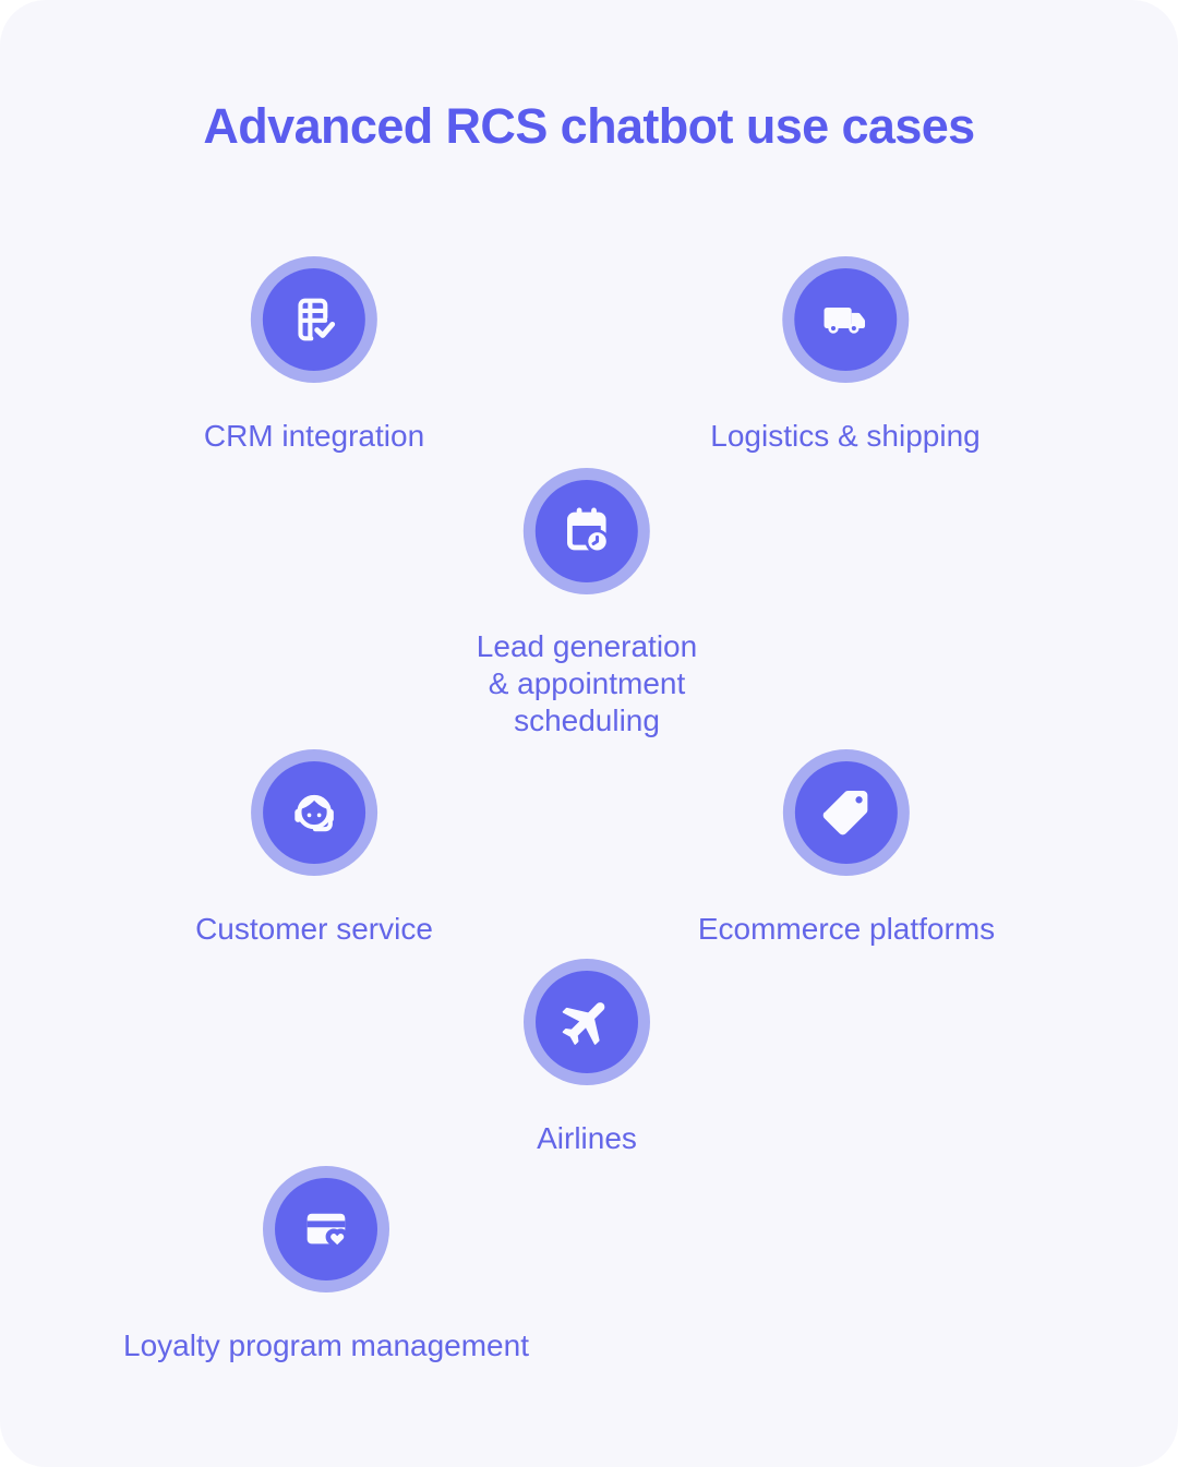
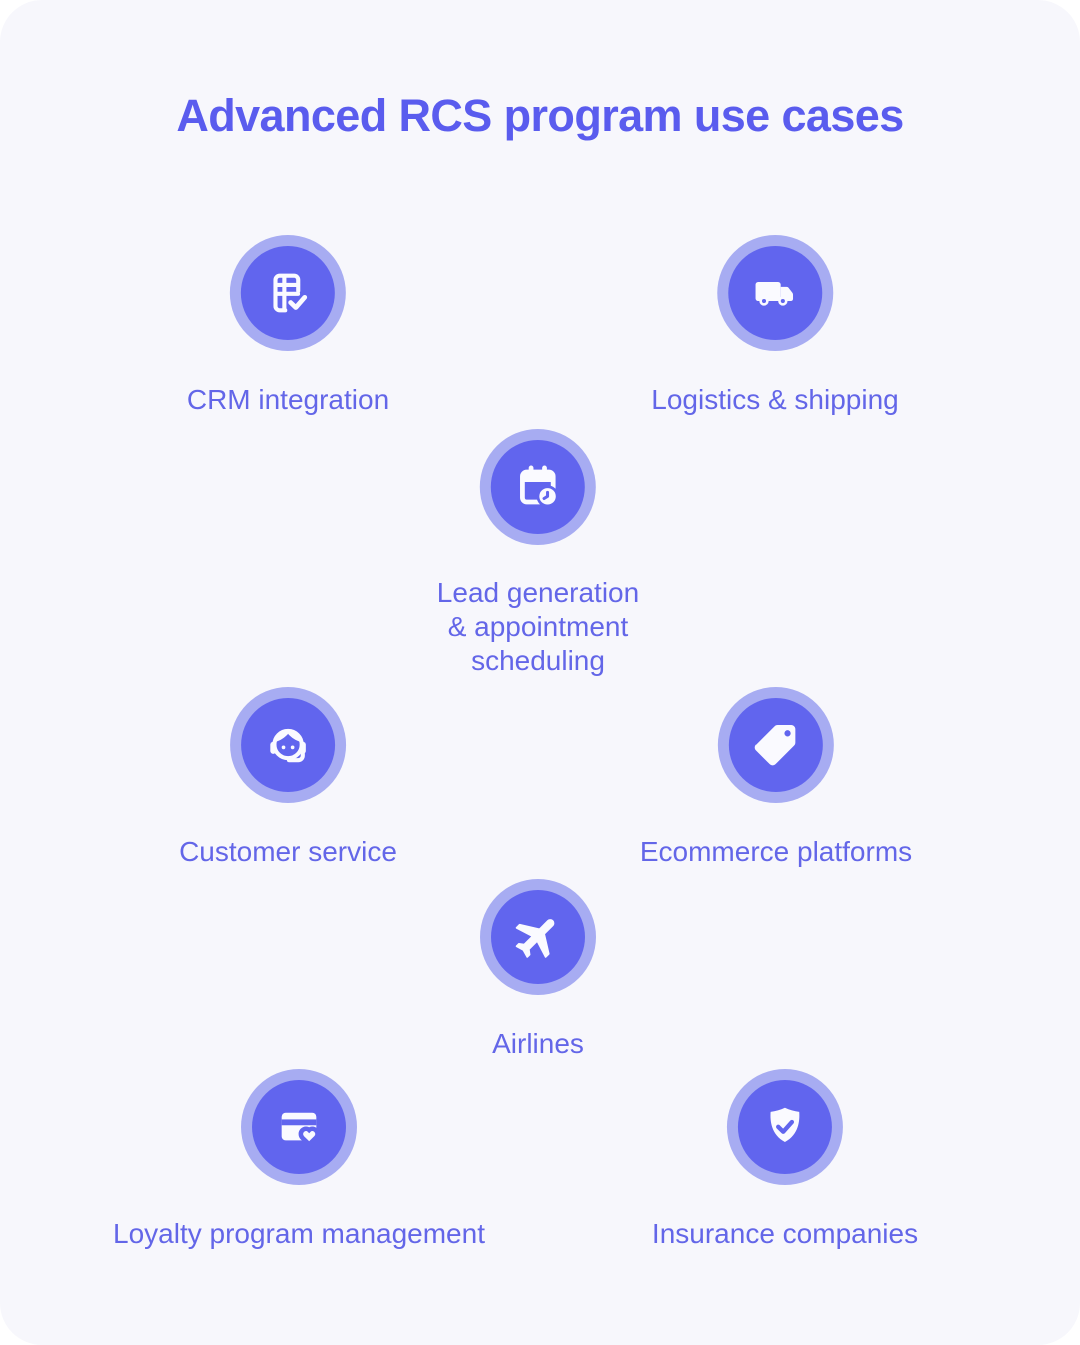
- Advanced RCS chatbot use cases
+ Advanced RCS program use cases
  CRM integration
  Logistics & shipping
  Lead generation
  & appointment
  scheduling
  Customer service
  Ecommerce platforms
  Airlines
  Loyalty program management
+ Insurance companies
